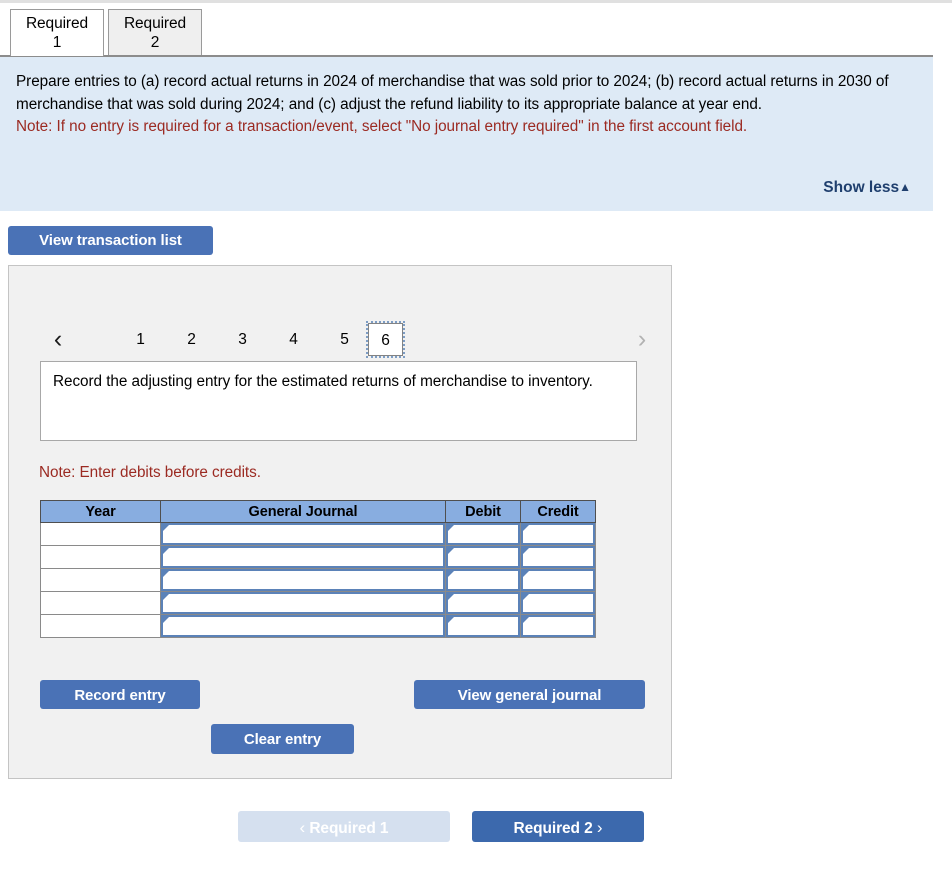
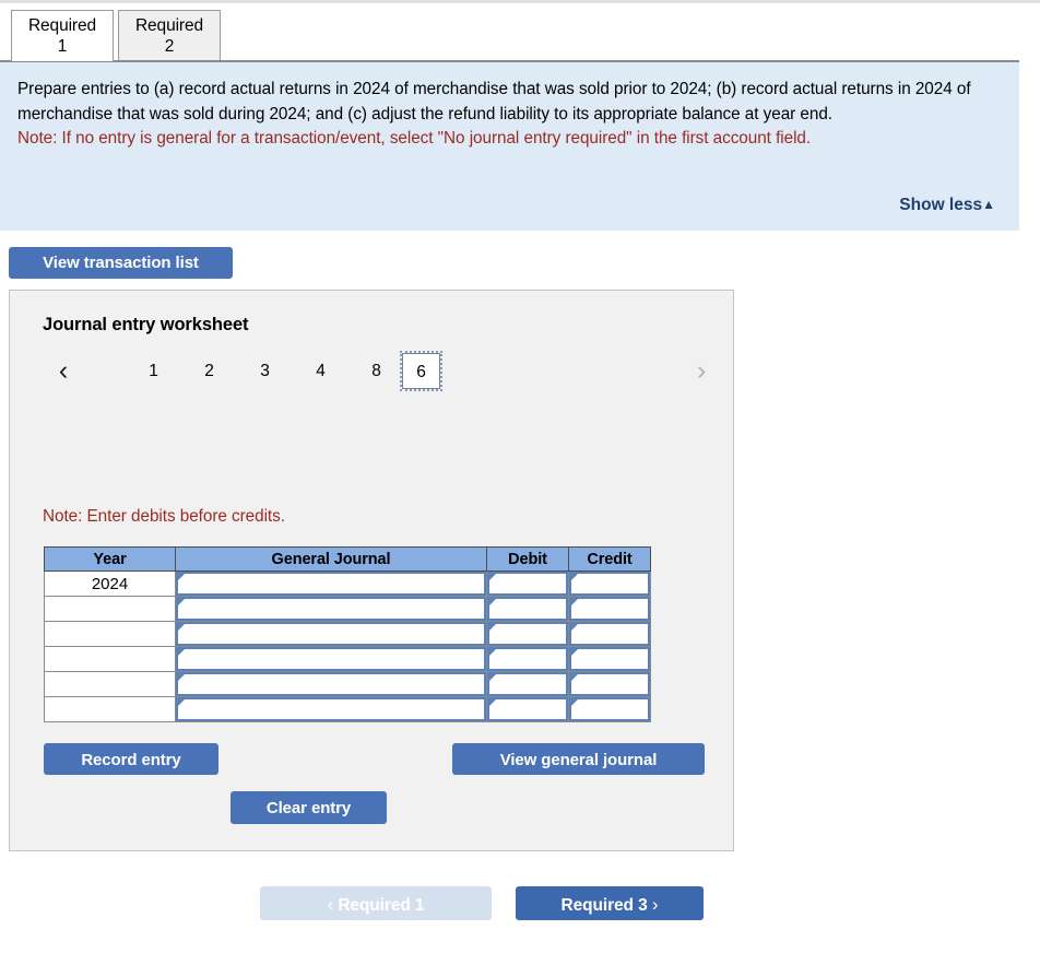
  Required
  1
  Required
  2
- Prepare entries to (a) record actual returns in 2024 of merchandise that was sold prior to 2024; (b) record actual returns in 2030 of merchandise that was sold during 2024; and (c) adjust the refund liability to its appropriate balance at year end.
+ Prepare entries to (a) record actual returns in 2024 of merchandise that was sold prior to 2024; (b) record actual returns in 2024 of merchandise that was sold during 2024; and (c) adjust the refund liability to its appropriate balance at year end.
- Note: If no entry is required for a transaction/event, select "No journal entry required" in the first account field.
+ Note: If no entry is general for a transaction/event, select "No journal entry required" in the first account field.
  Show less▲
  View transaction list
+ Journal entry worksheet
  ‹
  1
  2
  3
  4
- 5
+ 8
  6
  ›
- Record the adjusting entry for the estimated returns of merchandise to inventory.
  Note: Enter debits before credits.
  Year	General Journal	Debit	Credit
+ 2024
  Record entry
  View general journal
  Clear entry
  ‹ Required 1
- Required 2 ›
+ Required 3 ›
